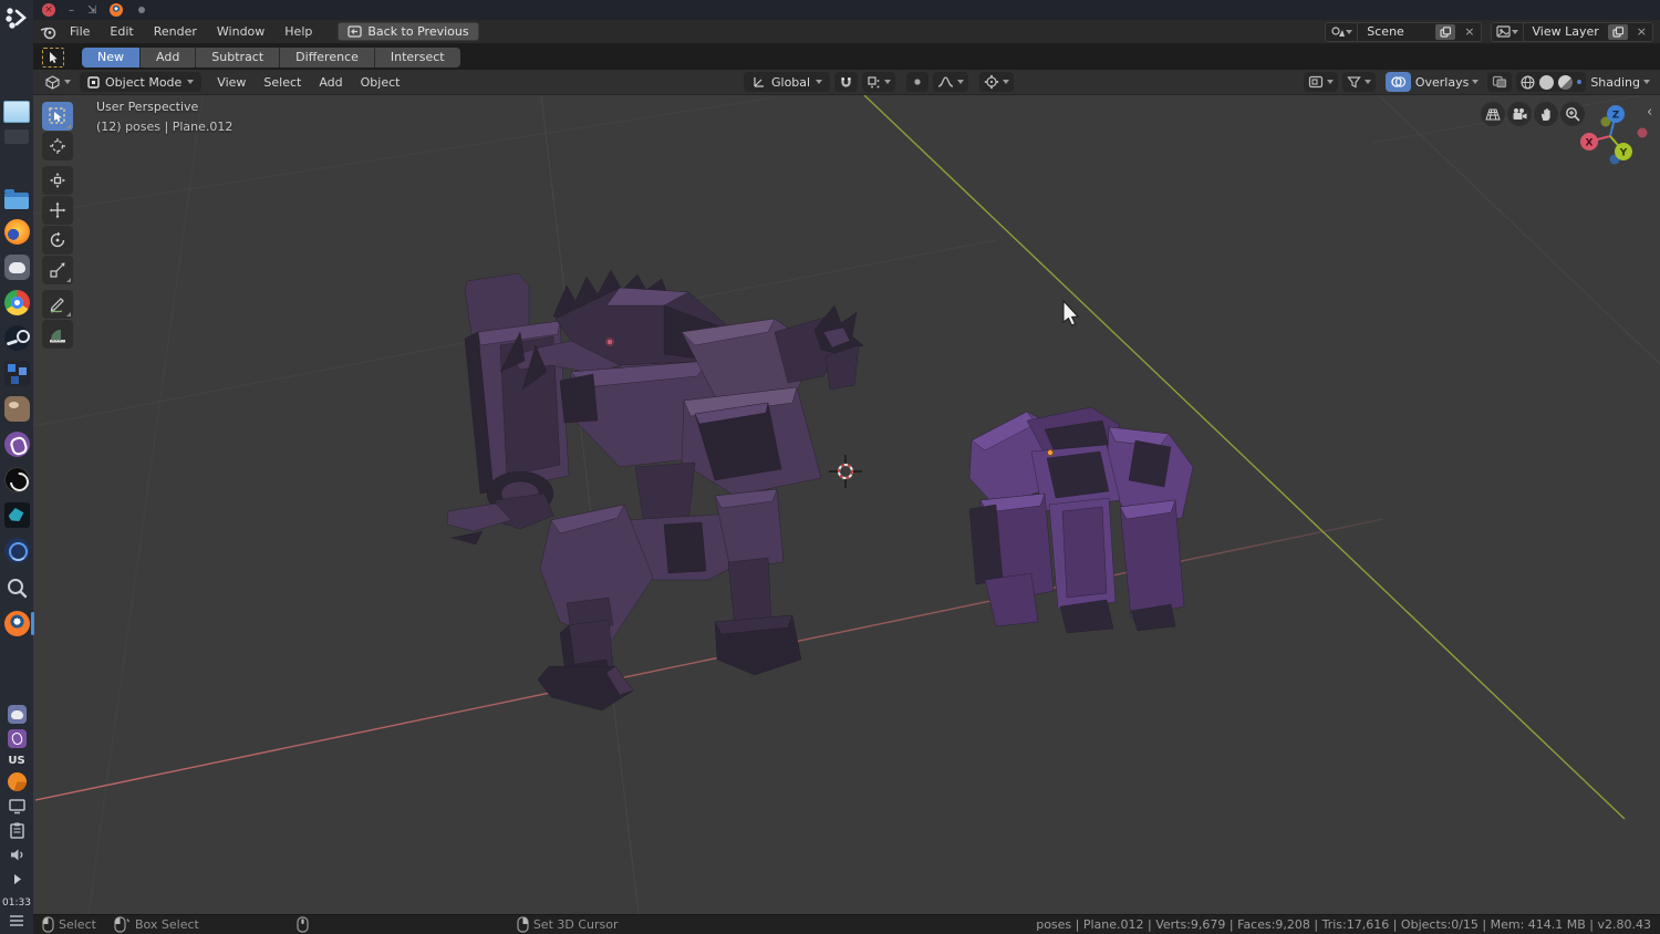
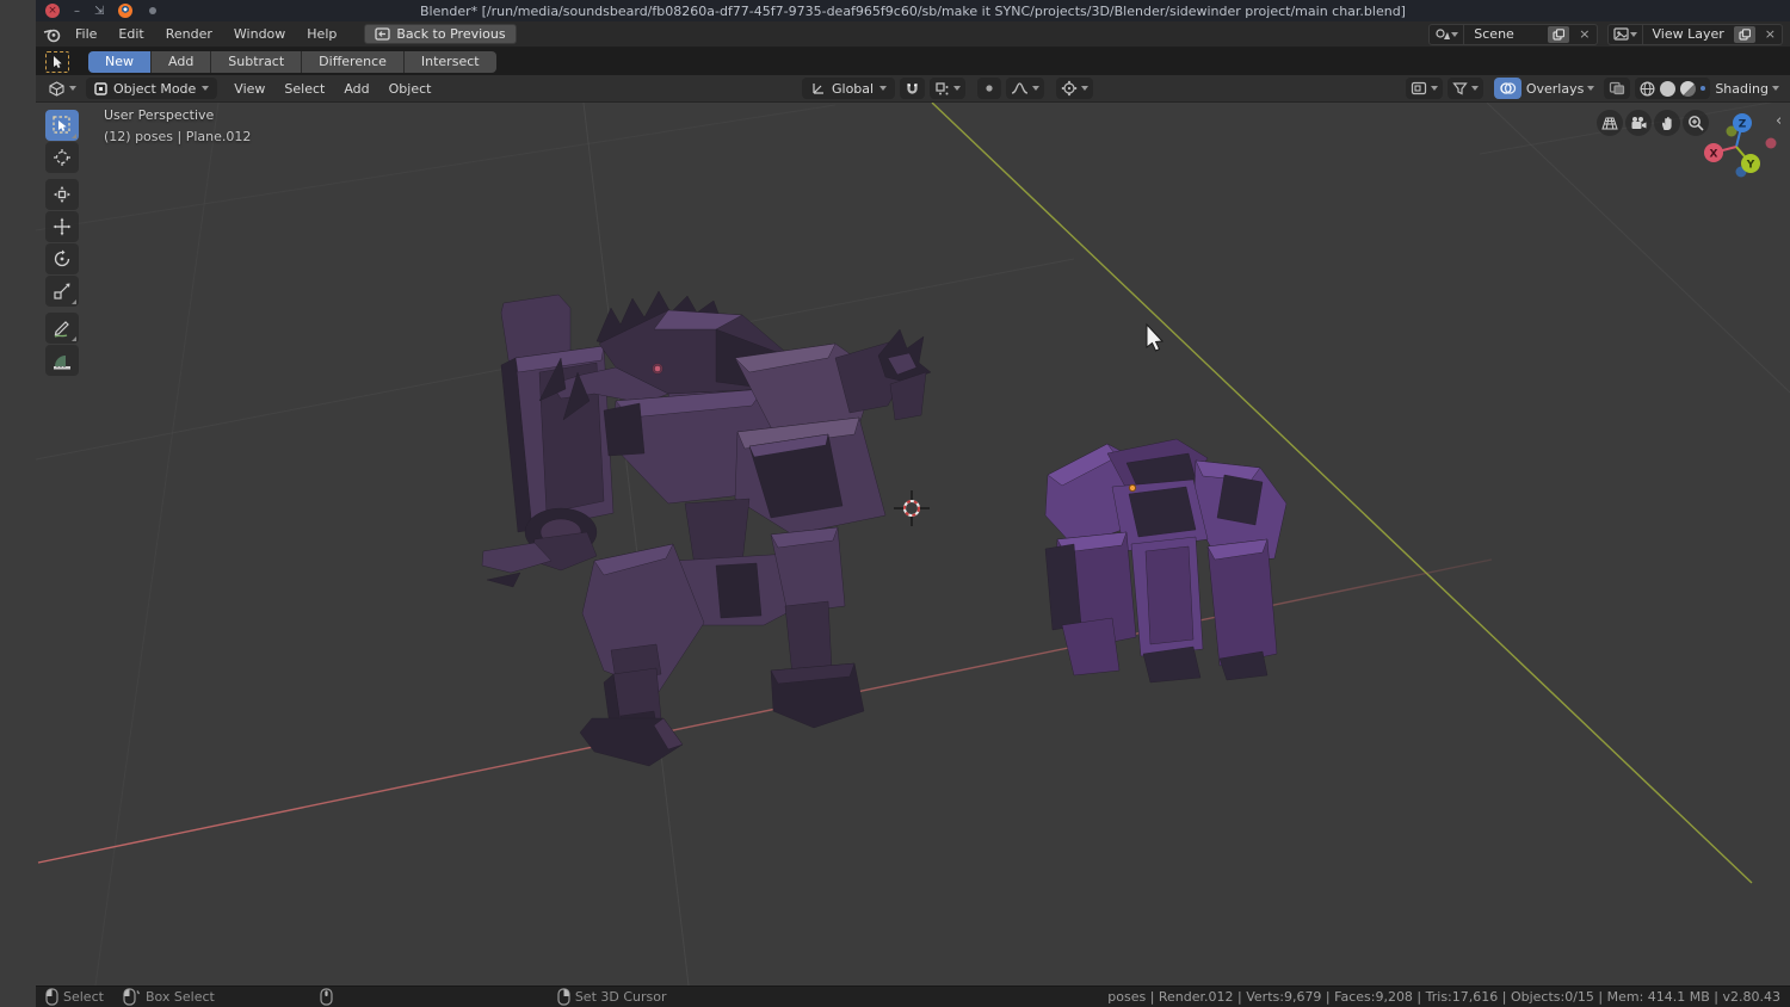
- US
- 01:33
  ×
  –
  ⇲
+ Blender* [/run/media/soundsbeard/fb08260a-df77-45f7-9735-deaf965f9c60/sb/make it SYNC/projects/3D/Blender/sidewinder project/main char.blend]
  File
  Edit
  Render
  Window
  Help
  Back to Previous
  Scene
  ×
  View Layer
  ×
  New
  Add
  Subtract
  Difference
  Intersect
  Object Mode
  View
  Select
  Add
  Object
  Global
  Overlays
  Shading
  Z
  X
  Y
  User Perspective
  (12) poses | Plane.012
  ‹
  Select
  Box Select
  Set 3D Cursor
- poses | Plane.012 | Verts:9,679 | Faces:9,208 | Tris:17,616 | Objects:0/15 | Mem: 414.1 MB | v2.80.43
+ poses | Render.012 | Verts:9,679 | Faces:9,208 | Tris:17,616 | Objects:0/15 | Mem: 414.1 MB | v2.80.43
